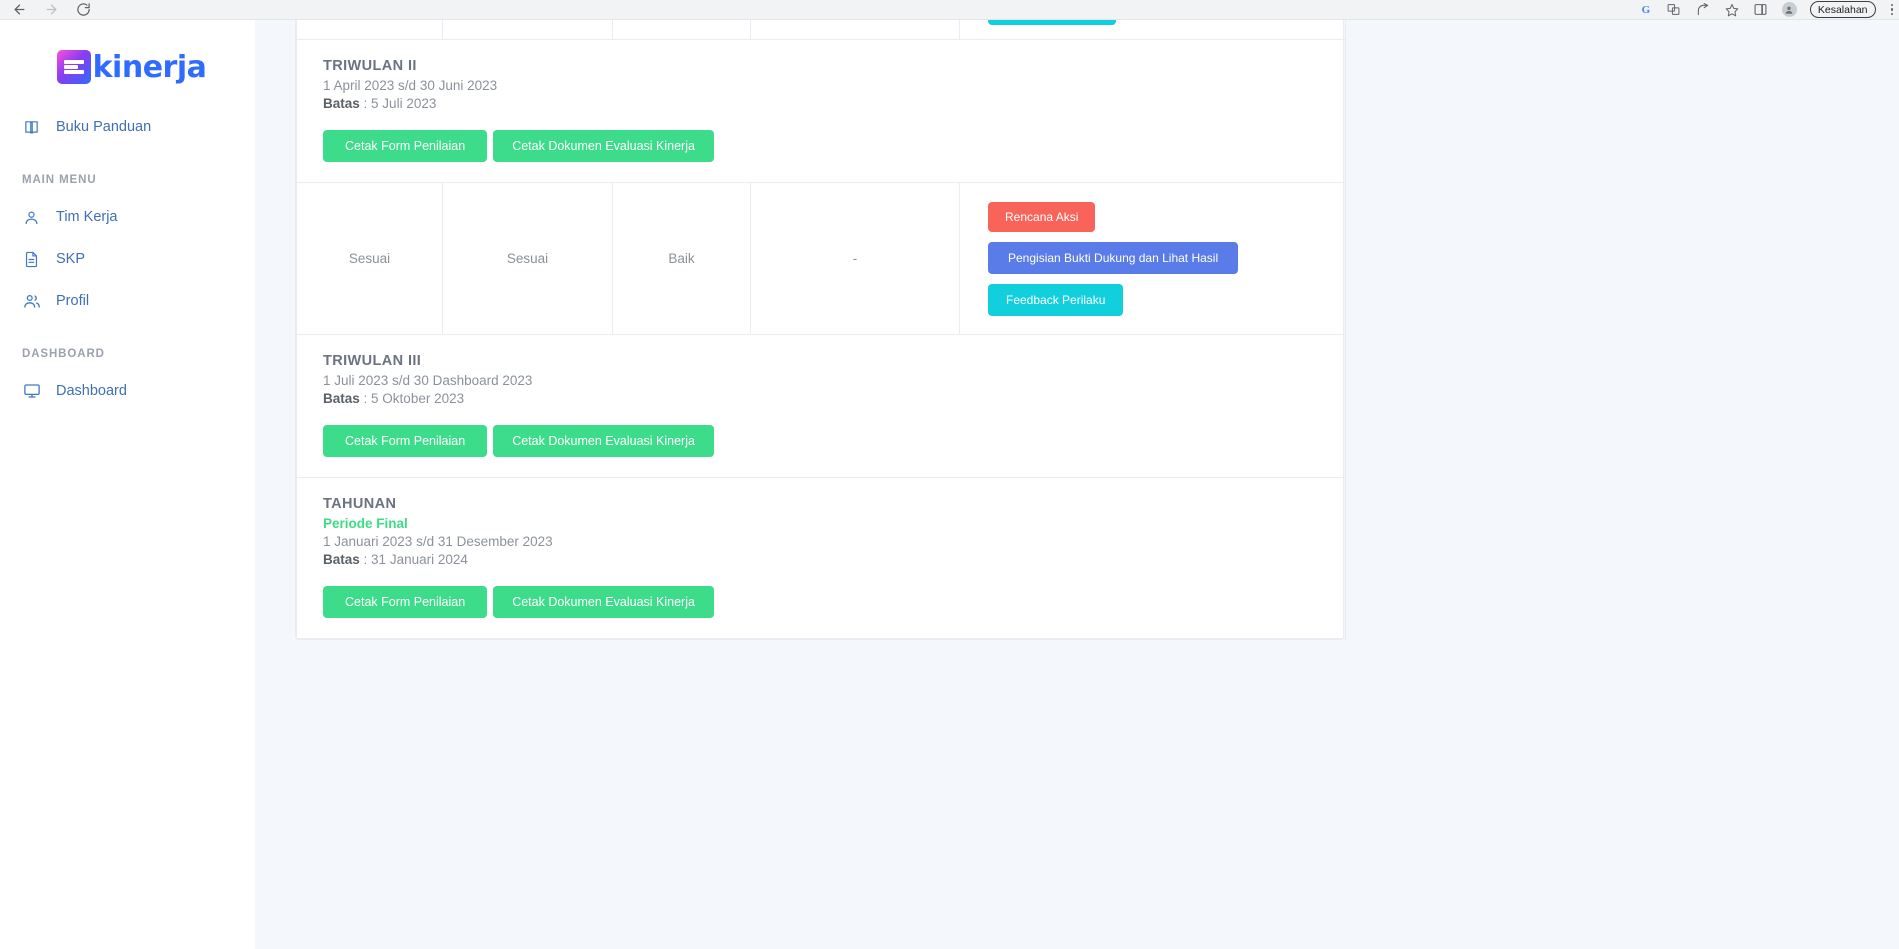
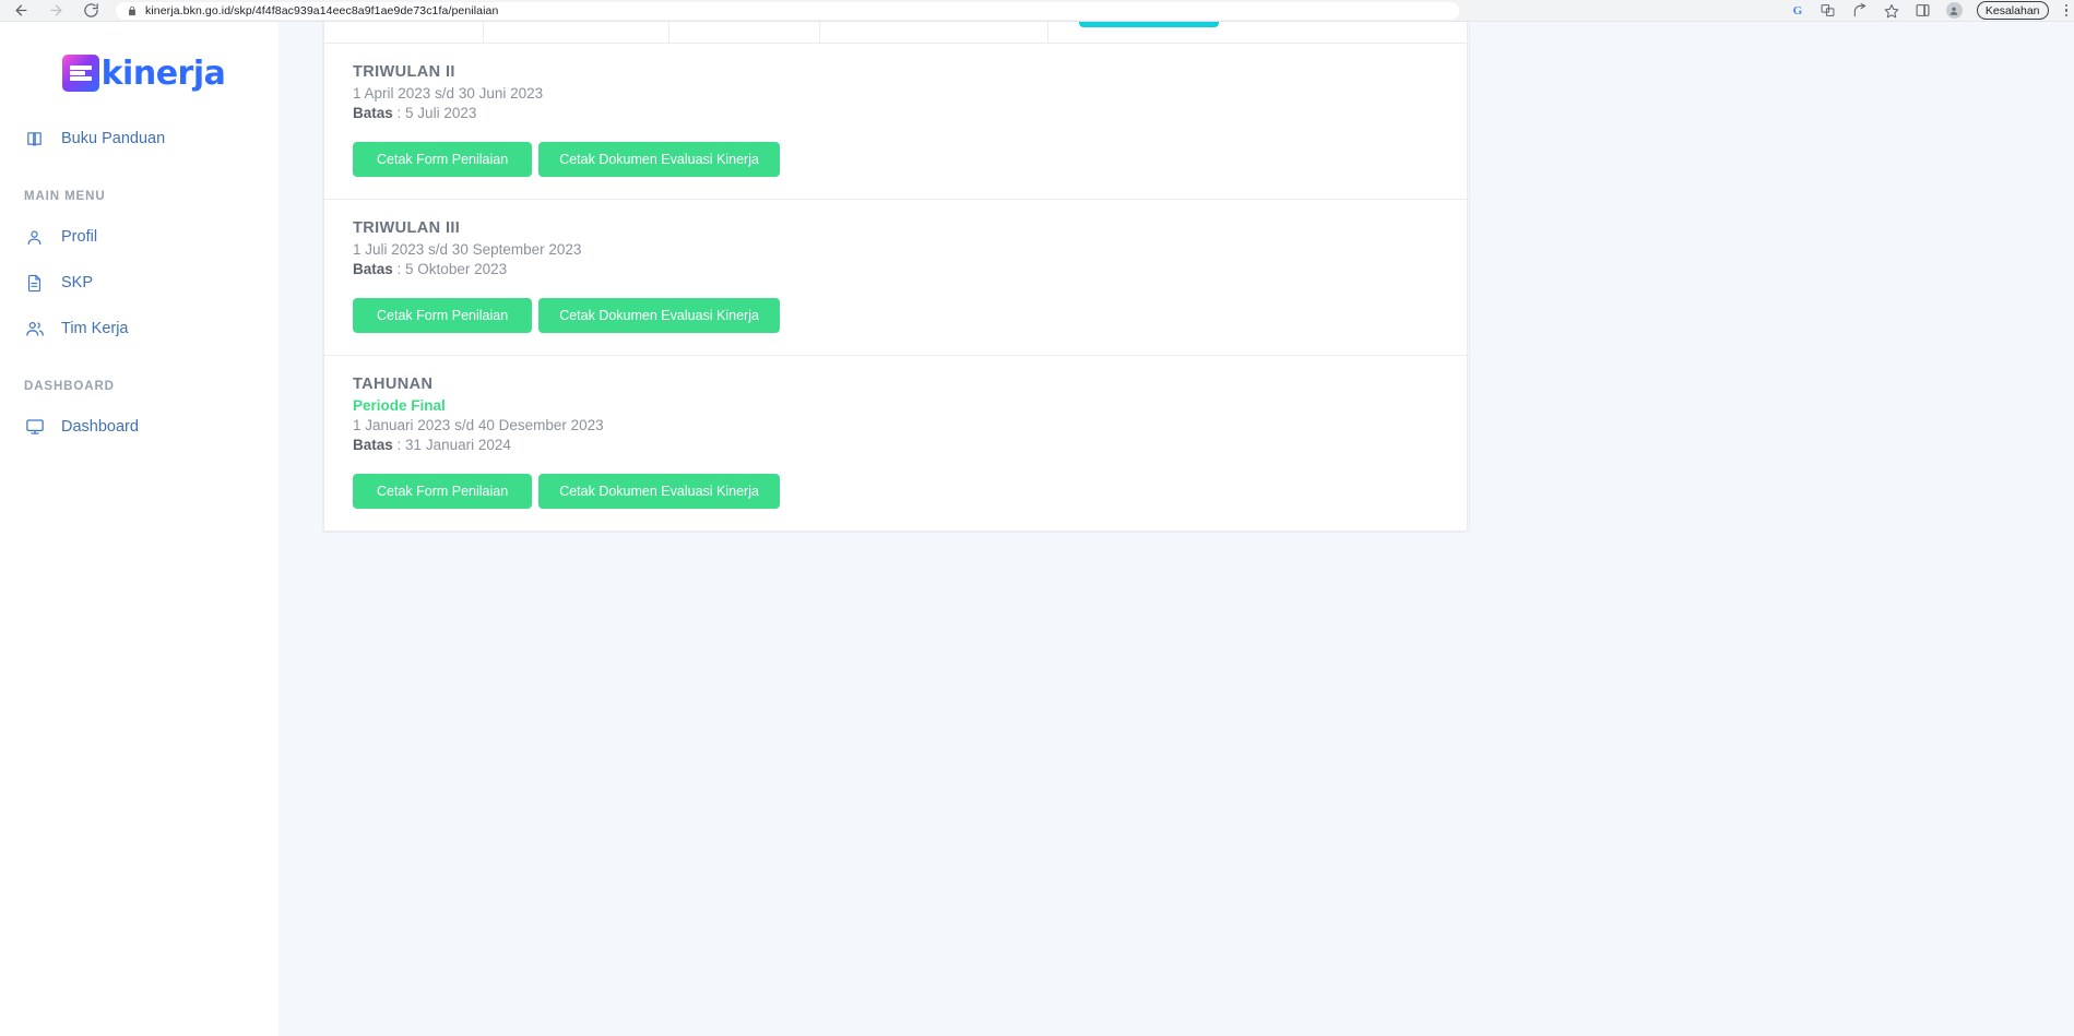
+ kinerja.bkn.go.id/skp/4f4f8ac939a14eec8a9f1ae9de73c1fa/penilaian
  G
  Kesalahan
  kinerja
  Buku Panduan
  MAIN MENU
- Tim Kerja
+ Profil
  SKP
- Profil
+ Tim Kerja
  DASHBOARD
  Dashboard
  TRIWULAN II 1 April 2023 s/d 30 Juni 2023 Batas : 5 Juli 2023 Cetak Form Penilaian Cetak Dokumen Evaluasi Kinerja
- Sesuai	Sesuai	Baik	-	Rencana Aksi Pengisian Bukti Dukung dan Lihat Hasil Feedback Perilaku
- TRIWULAN III 1 Juli 2023 s/d 30 Dashboard 2023 Batas : 5 Oktober 2023 Cetak Form Penilaian Cetak Dokumen Evaluasi Kinerja
+ TRIWULAN III 1 Juli 2023 s/d 30 September 2023 Batas : 5 Oktober 2023 Cetak Form Penilaian Cetak Dokumen Evaluasi Kinerja
- TAHUNAN Periode Final 1 Januari 2023 s/d 31 Desember 2023 Batas : 31 Januari 2024 Cetak Form Penilaian Cetak Dokumen Evaluasi Kinerja
+ TAHUNAN Periode Final 1 Januari 2023 s/d 40 Desember 2023 Batas : 31 Januari 2024 Cetak Form Penilaian Cetak Dokumen Evaluasi Kinerja
